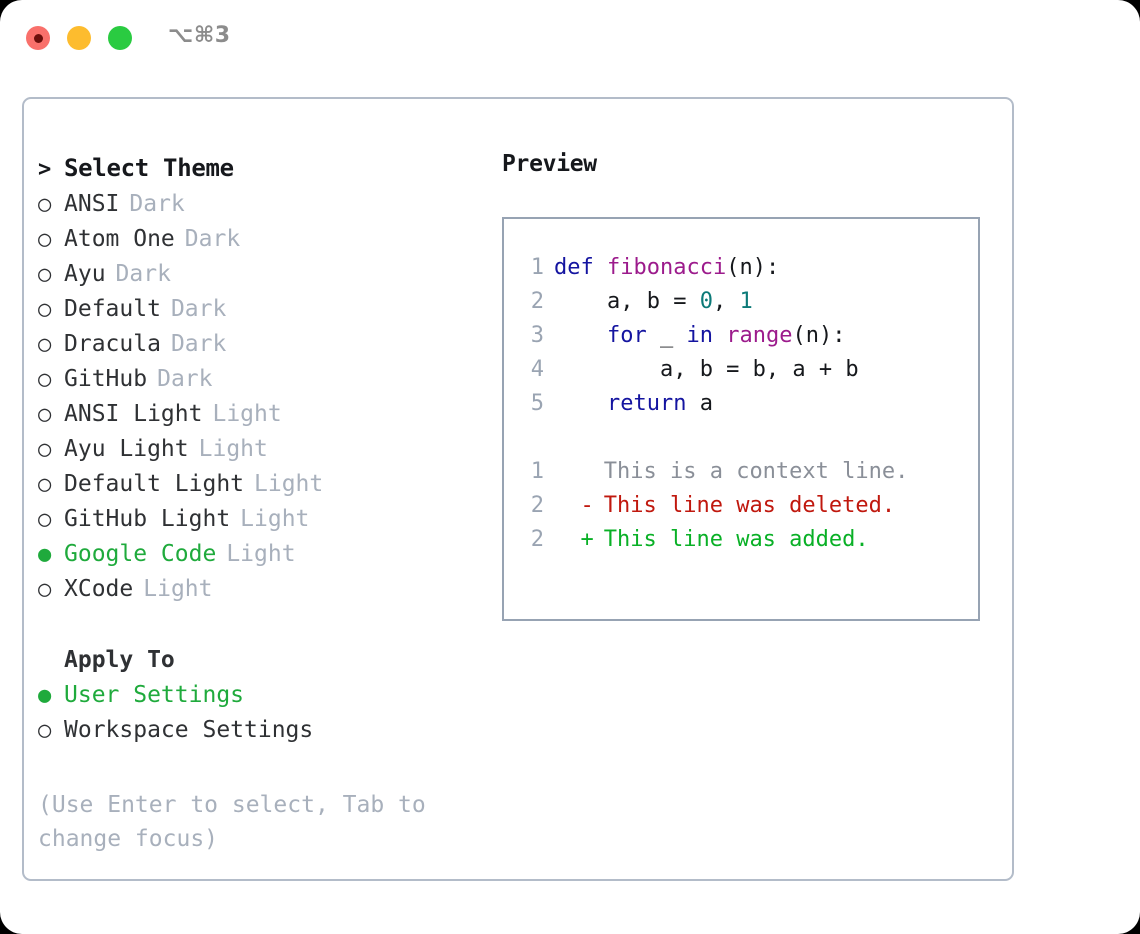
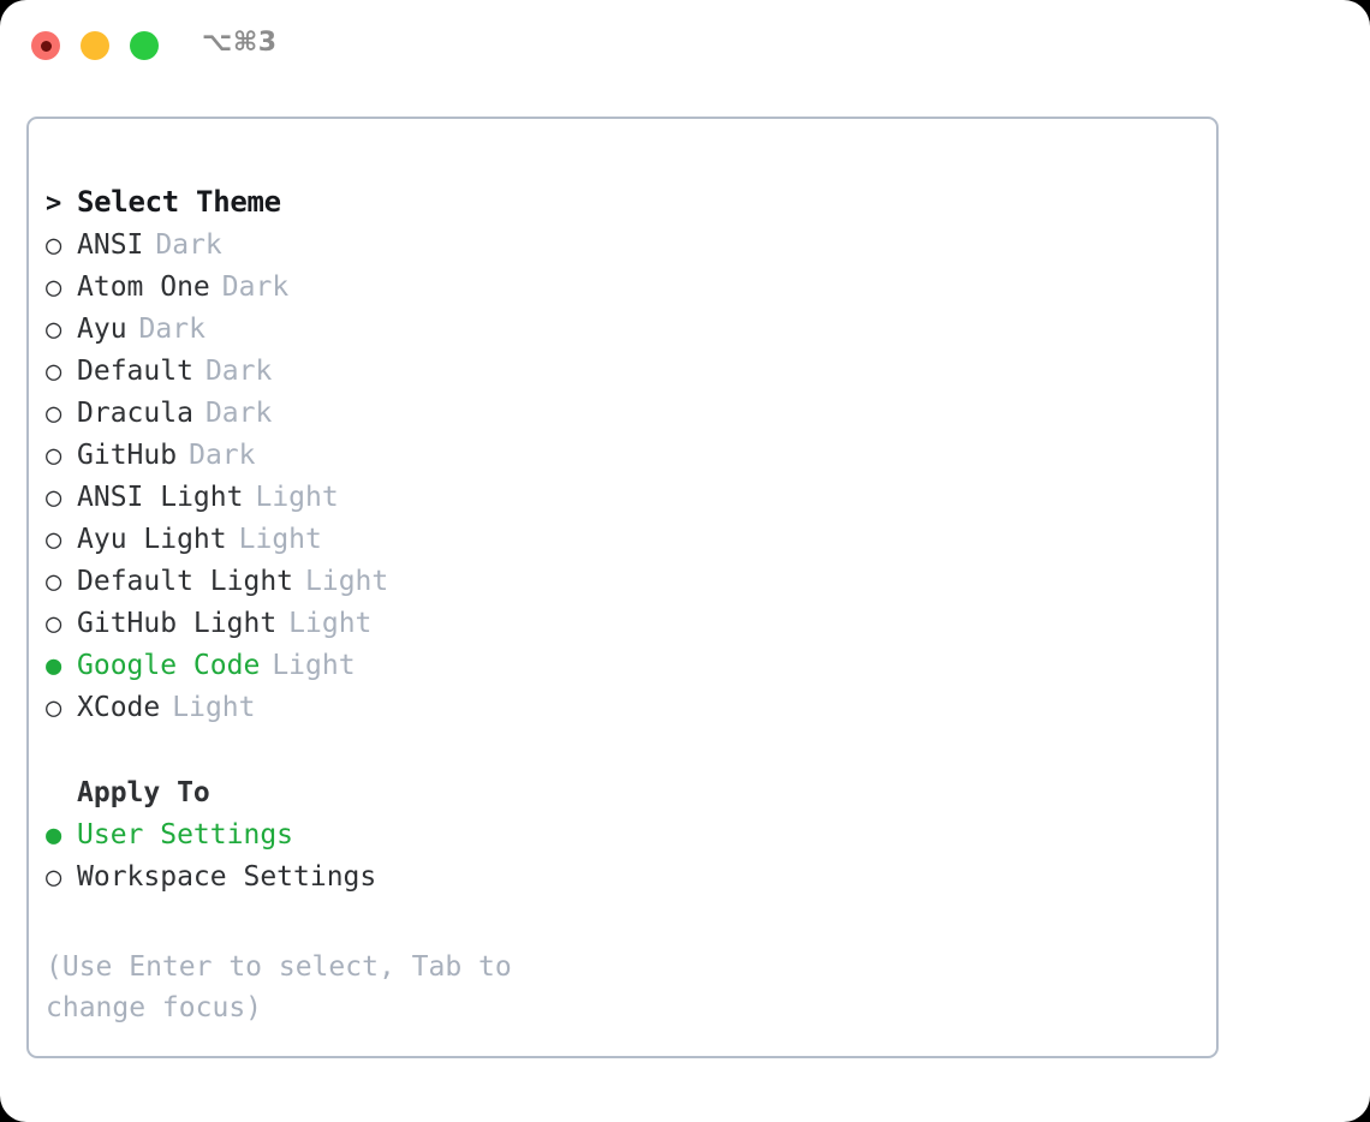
  ⌥⌘3
  >
  Select Theme
  ○
  ANSI
  Dark
  ○
  Atom One
  Dark
  ○
  Ayu
  Dark
  ○
  Default
  Dark
  ○
  Dracula
  Dark
  ○
  GitHub
  Dark
  ○
  ANSI Light
  Light
  ○
  Ayu Light
  Light
  ○
  Default Light
  Light
  ○
  GitHub Light
  Light
  ●
  Google Code
  Light
  ○
  XCode
  Light
  Apply To
  ●
  User Settings
  ○
  Workspace Settings
  (Use Enter to select, Tab to change focus)
- Preview
- 1 def fibonacci(n):
- 2 a, b = 0, 1
- 3 for _ in range(n):
- 4 a, b = b, a + b
- 5 return a
- 1 This is a context line.
- 2 - This line was deleted.
- 2 + This line was added.
